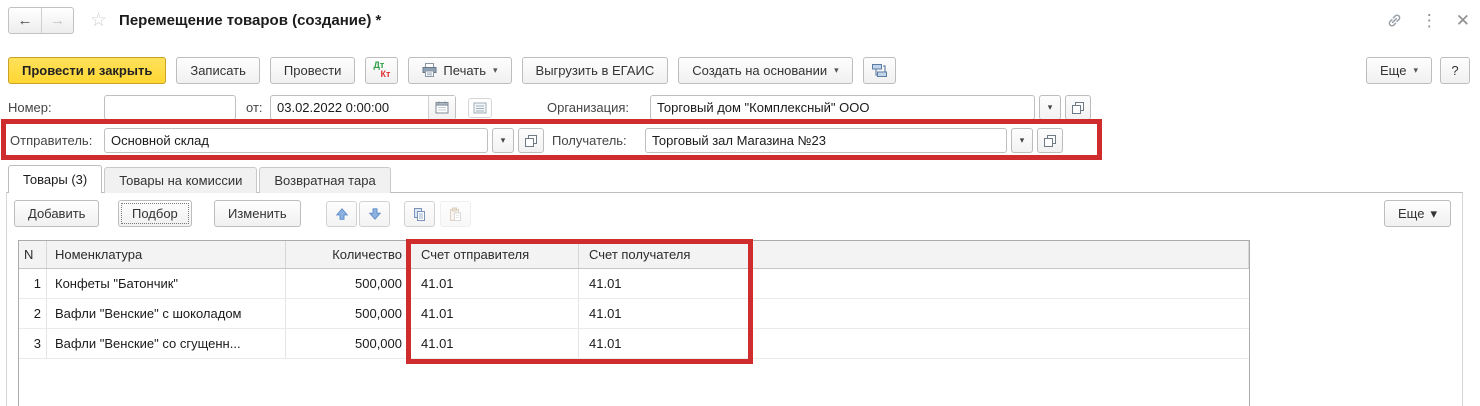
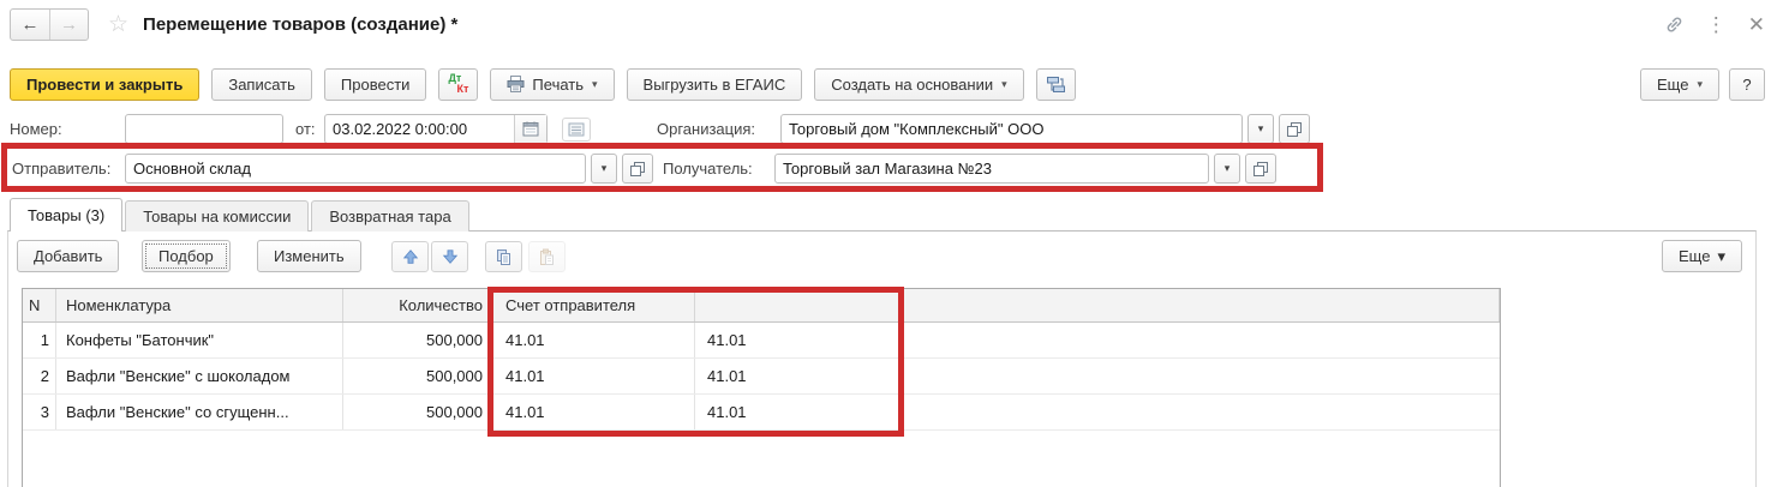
  ←
  →
  ☆
  Перемещение товаров (создание) *
  ⋮
  ✕
  Провести и закрыть
  Записать
  Провести
  Дт
  Кт
  Печать
  ▾
  Выгрузить в ЕГАИС
  Создать на основании
  ▾
  Еще
  ▾
  ?
  Номер:
  от:
  03.02.2022 0:00:00
  Организация:
  Торговый дом "Комплексный" ООО
  ▾
  Отправитель:
  Основной склад
  ▾
  Получатель:
  Торговый зал Магазина №23
  ▾
  Товары (3)
  Товары на комиссии
  Возвратная тара
  Добавить
  Подбор
  Изменить
  Еще
  ▾
  N
  Номенклатура
  Количество
  Счет отправителя
- Счет получателя
  1
  Конфеты "Батончик"
  500,000
  41.01
  41.01
  2
  Вафли "Венские" с шоколадом
  500,000
  41.01
  41.01
  3
  Вафли "Венские" со сгущенн...
  500,000
  41.01
  41.01
